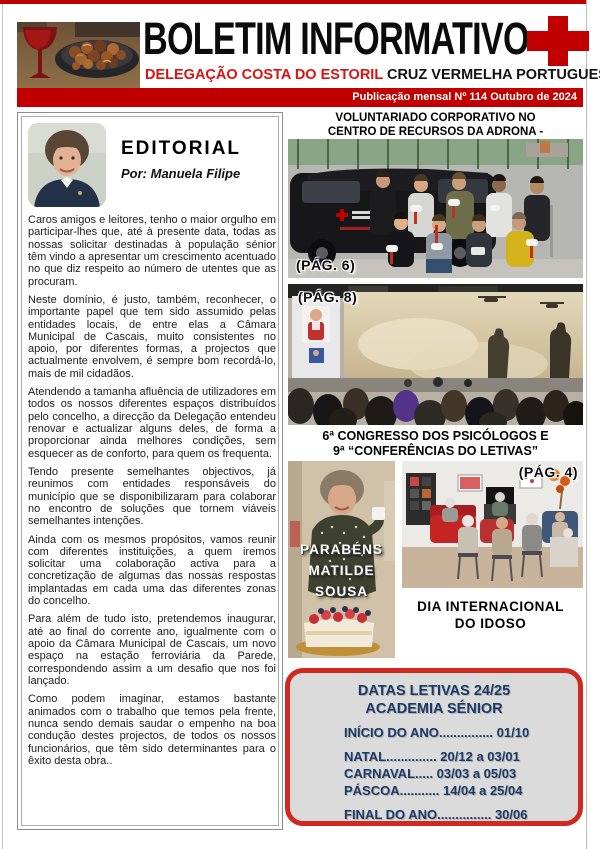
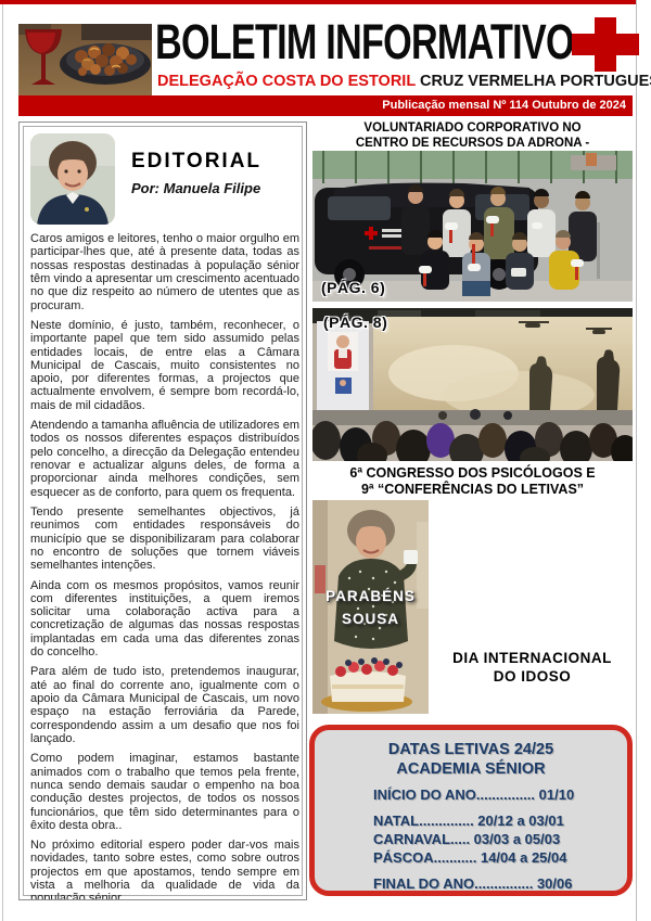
  BOLETIM INFORMATIVO
  DELEGAÇÃO COSTA DO ESTORIL CRUZ VERMELHA PORTUGUE
  Publicação mensal Nº 114 Outubro de 2024
  EDITORIAL
  Por: Manuela Filipe
- Caros amigos e leitores, tenho o maior orgulho em participar-lhes que, até à presente data, todas as nossas solicitar destinadas à população sénior têm vindo a apresentar um crescimento acentuado no que diz respeito ao número de utentes que as procuram.
+ Caros amigos e leitores, tenho o maior orgulho em participar-lhes que, até à presente data, todas as nossas respostas destinadas à população sénior têm vindo a apresentar um crescimento acentuado no que diz respeito ao número de utentes que as procuram.
  Neste domínio, é justo, também, reconhecer, o importante papel que tem sido assumido pelas entidades locais, de entre elas a Câmara Municipal de Cascais, muito consistentes no apoio, por diferentes formas, a projectos que actualmente envolvem, é sempre bom recordá-lo, mais de mil cidadãos.
  Atendendo a tamanha afluência de utilizadores em todos os nossos diferentes espaços distribuídos pelo concelho, a direcção da Delegação entendeu renovar e actualizar alguns deles, de forma a proporcionar ainda melhores condições, sem esquecer as de conforto, para quem os frequenta.
  Tendo presente semelhantes objectivos, já reunimos com entidades responsáveis do município que se disponibilizaram para colaborar no encontro de soluções que tornem viáveis semelhantes intenções.
  Ainda com os mesmos propósitos, vamos reunir com diferentes instituições, a quem iremos solicitar uma colaboração activa para a concretização de algumas das nossas respostas implantadas em cada uma das diferentes zonas do concelho.
  Para além de tudo isto, pretendemos inaugurar, até ao final do corrente ano, igualmente com o apoio da Câmara Municipal de Cascais, um novo espaço na estação ferroviária da Parede, correspondendo assim a um desafio que nos foi lançado.
  Como podem imaginar, estamos bastante animados com o trabalho que temos pela frente, nunca sendo demais saudar o empenho na boa condução destes projectos, de todos os nossos funcionários, que têm sido determinantes para o êxito desta obra..
+ No próximo editorial espero poder dar-vos mais novidades, tanto sobre estes, como sobre outros projectos em que apostamos, tendo sempre em vista a melhoria da qualidade de vida da população sénior.
  VOLUNTARIADO CORPORATIVO NO CENTRO DE RECURSOS DA ADRONA -
  (PÁG. 6)
  (PÁG. 8)
  6ª CONGRESSO DOS PSICÓLOGOS E 9ª “CONFERÊNCIAS DO LETIVAS”
  PARABÉNS
- MATILDE
  SOUSA
- (PÁG. 4)
  DIA INTERNACIONAL DO IDOSO
  DATAS LETIVAS 24/25
  ACADEMIA SÉNIOR
  INÍCIO DO ANO............... 01/10
  NATAL.............. 20/12 a 03/01
  CARNAVAL..... 03/03 a 05/03
  PÁSCOA........... 14/04 a 25/04
  FINAL DO ANO............... 30/06
